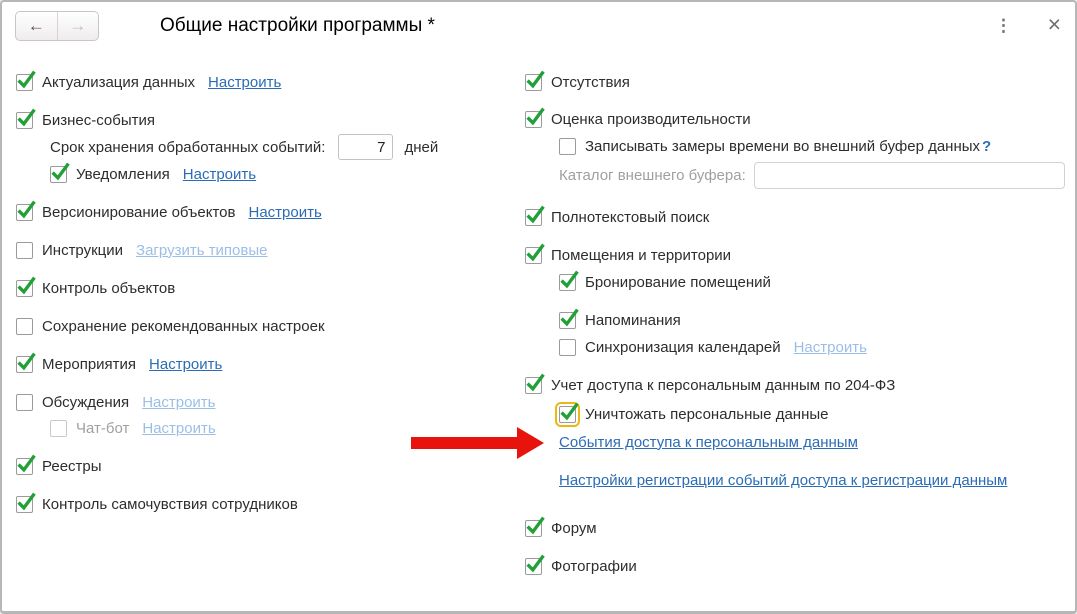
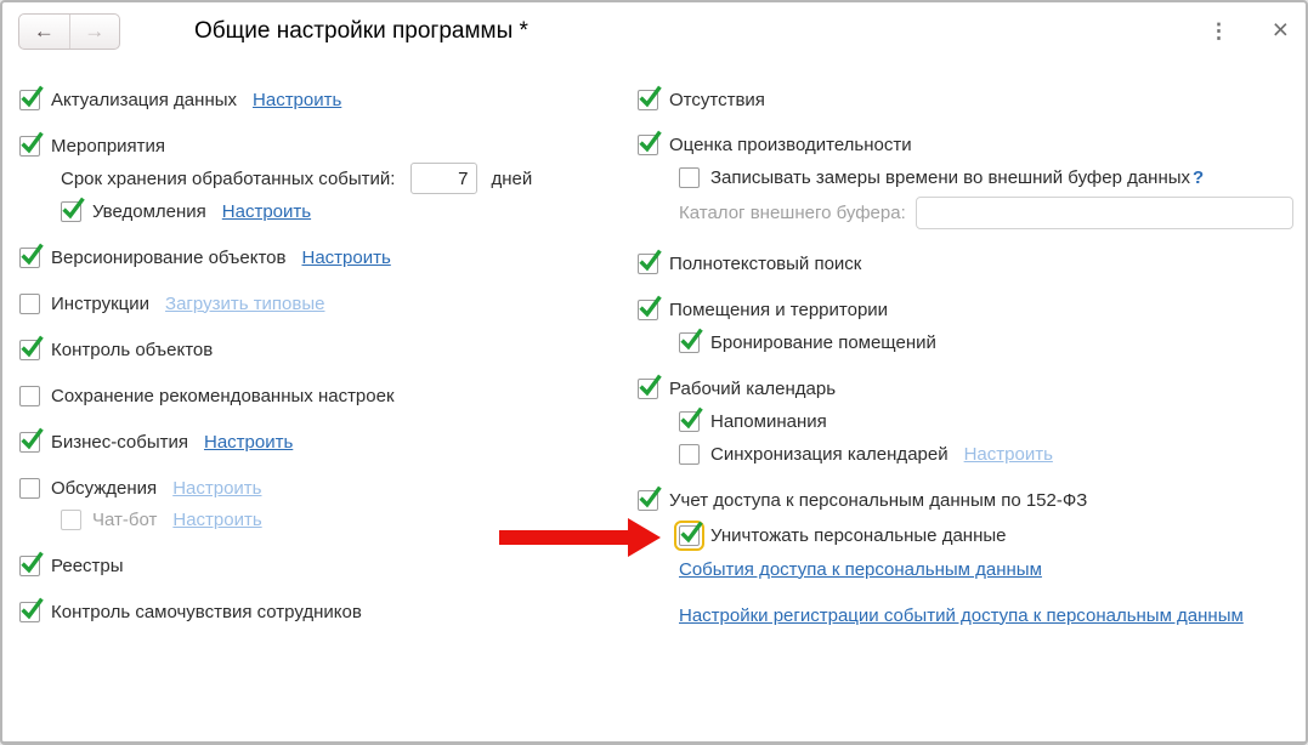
  ←
  →
  Общие настройки программы *
  ⋮
  ×
  Актуализация данных
  Настроить
- Бизнес-события
+ Мероприятия
  Срок хранения обработанных событий:
  7
  дней
  Уведомления
  Настроить
  Версионирование объектов
  Настроить
  Инструкции
  Загрузить типовые
  Контроль объектов
  Сохранение рекомендованных настроек
- Мероприятия
+ Бизнес-события
  Настроить
  Обсуждения
  Настроить
  Чат-бот
  Настроить
  Реестры
  Контроль самочувствия сотрудников
  Отсутствия
  Оценка производительности
  Записывать замеры времени во внешний буфер данных
  ?
  Каталог внешнего буфера:
  Полнотекстовый поиск
  Помещения и территории
  Бронирование помещений
+ Рабочий календарь
  Напоминания
  Синхронизация календарей
  Настроить
- Учет доступа к персональным данным по 204-ФЗ
+ Учет доступа к персональным данным по 152-ФЗ
  Уничтожать персональные данные
  События доступа к персональным данным
- Настройки регистрации событий доступа к регистрации данным
+ Настройки регистрации событий доступа к персональным данным
- Форум
- Фотографии
